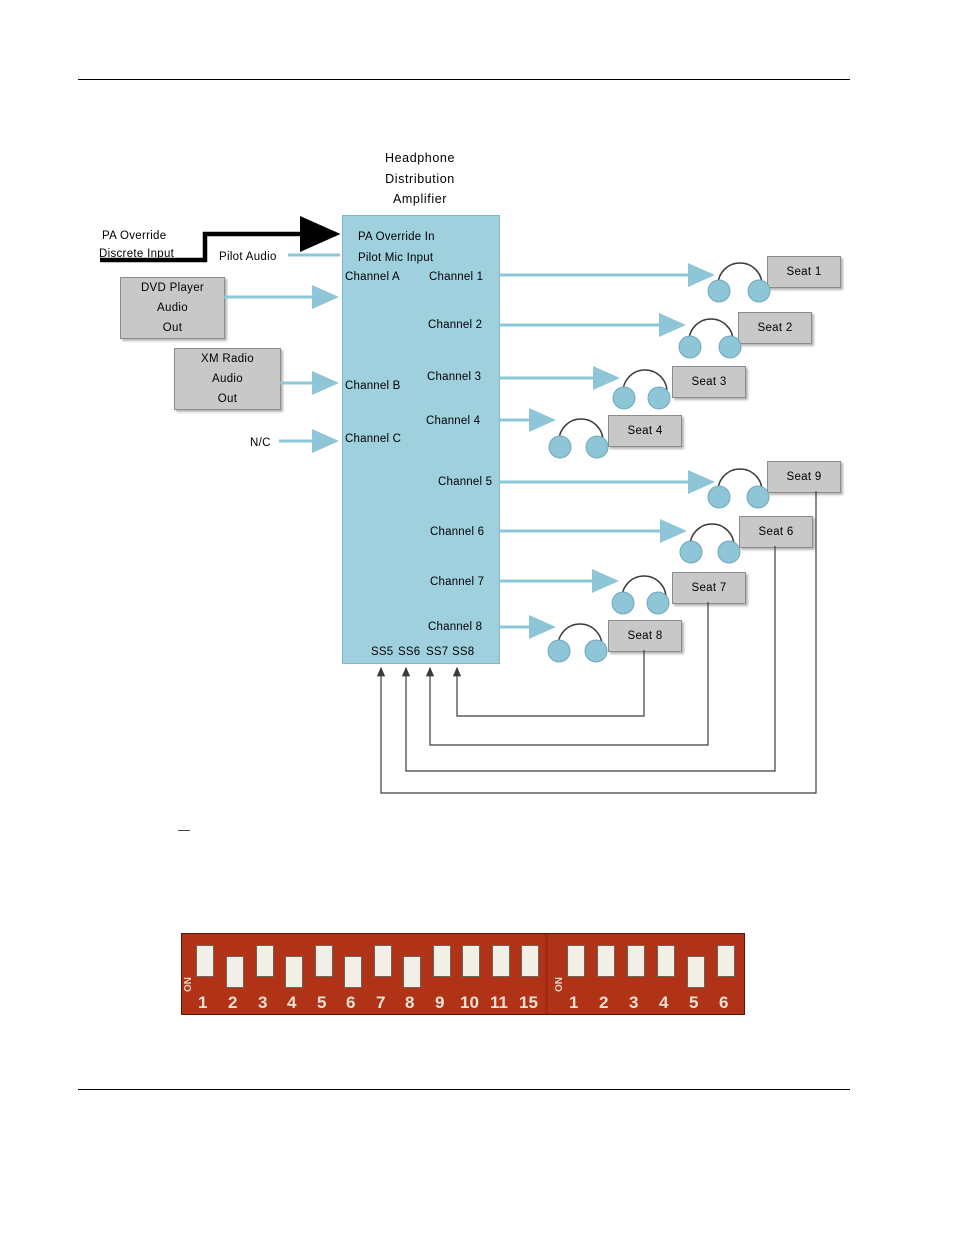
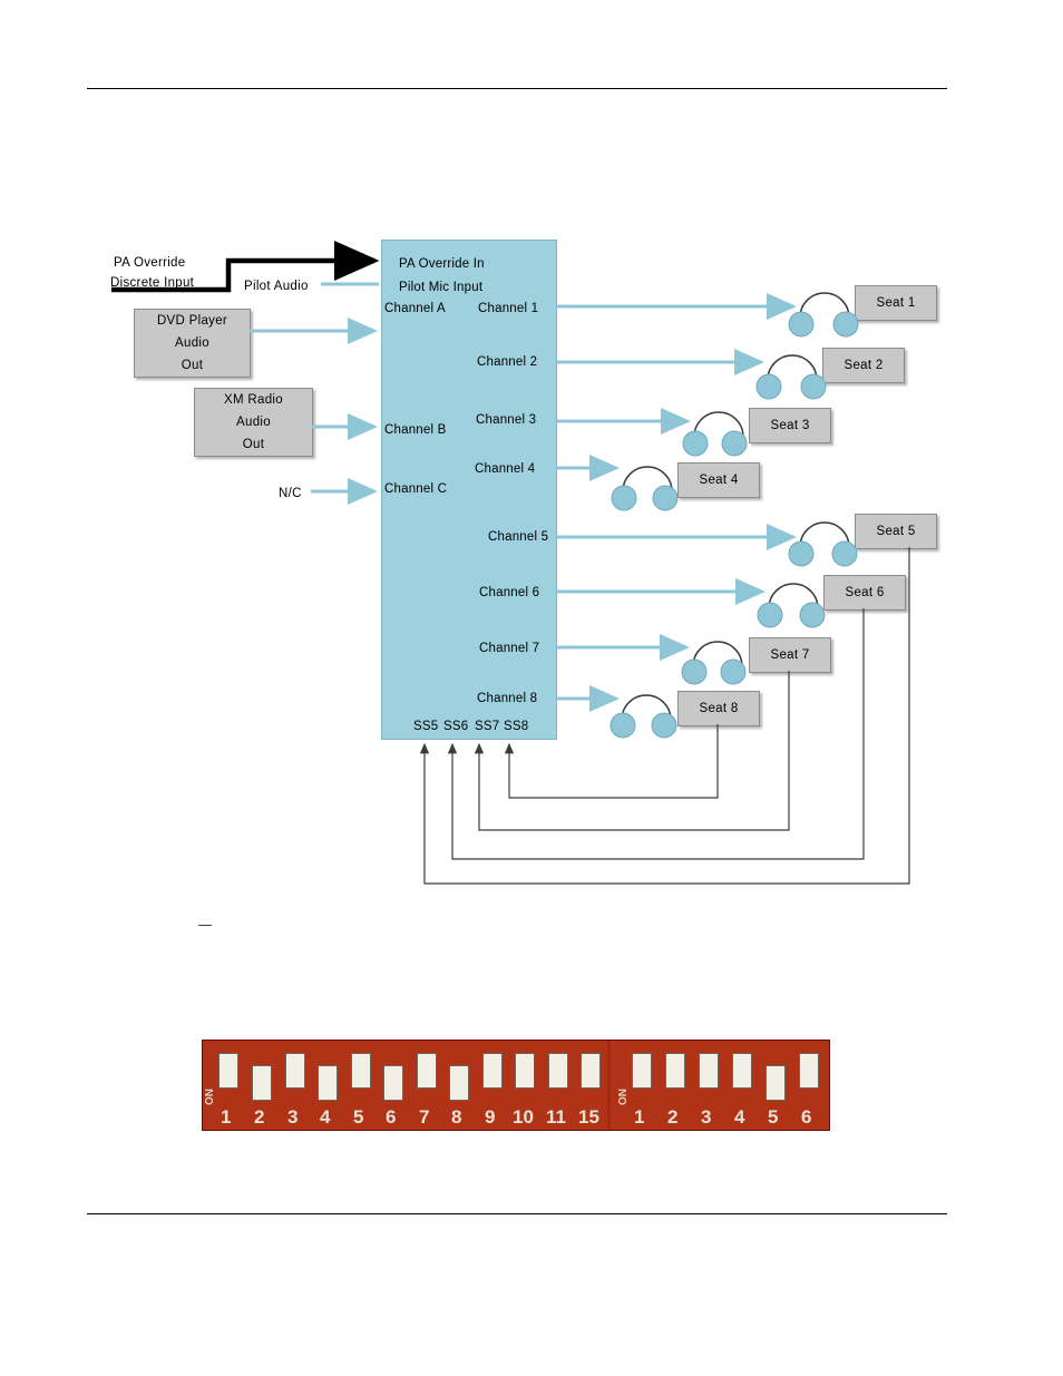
- Headphone
- Distribution
- Amplifier
  PA Override In
  Pilot Mic Input
  Channel A
  Channel B
  Channel C
  Channel 1
  Channel 2
  Channel 3
  Channel 4
  Channel 5
  Channel 6
  Channel 7
  Channel 8
  SS5
  SS6
  SS7
  SS8
  PA Override
  Discrete Input
  Pilot Audio
  N/C
  DVD Player
  Audio
  Out
  XM Radio
  Audio
  Out
  Seat 1
  Seat 2
  Seat 3
  Seat 4
- Seat 9
+ Seat 5
  Seat 6
  Seat 7
  Seat 8
  1
  2
  3
  4
  5
  6
  7
  8
  9
  10
  11
  15
  1
  2
  3
  4
  5
  6
